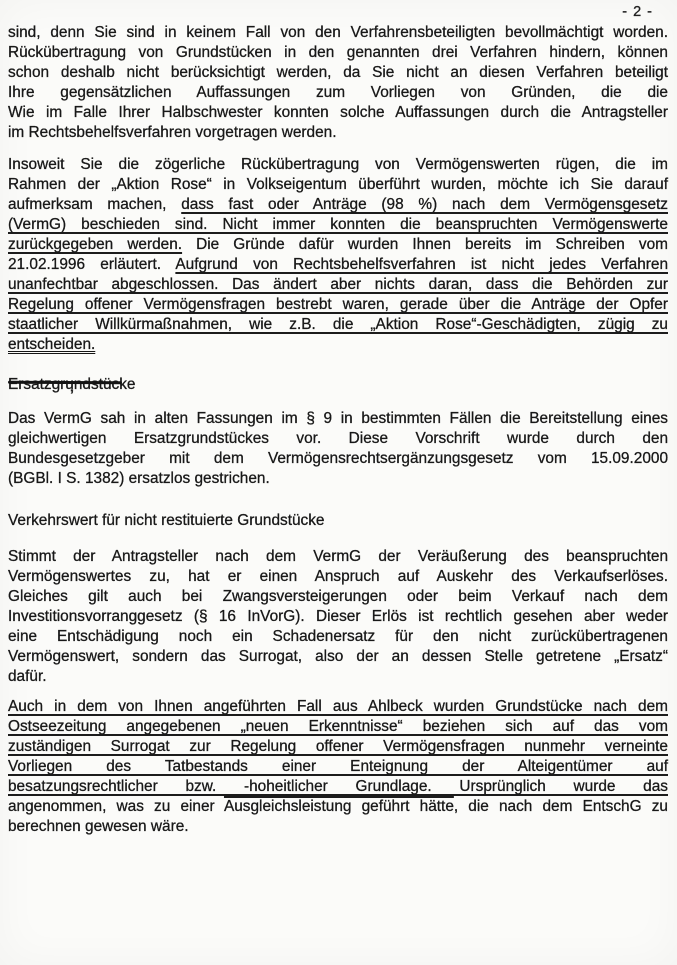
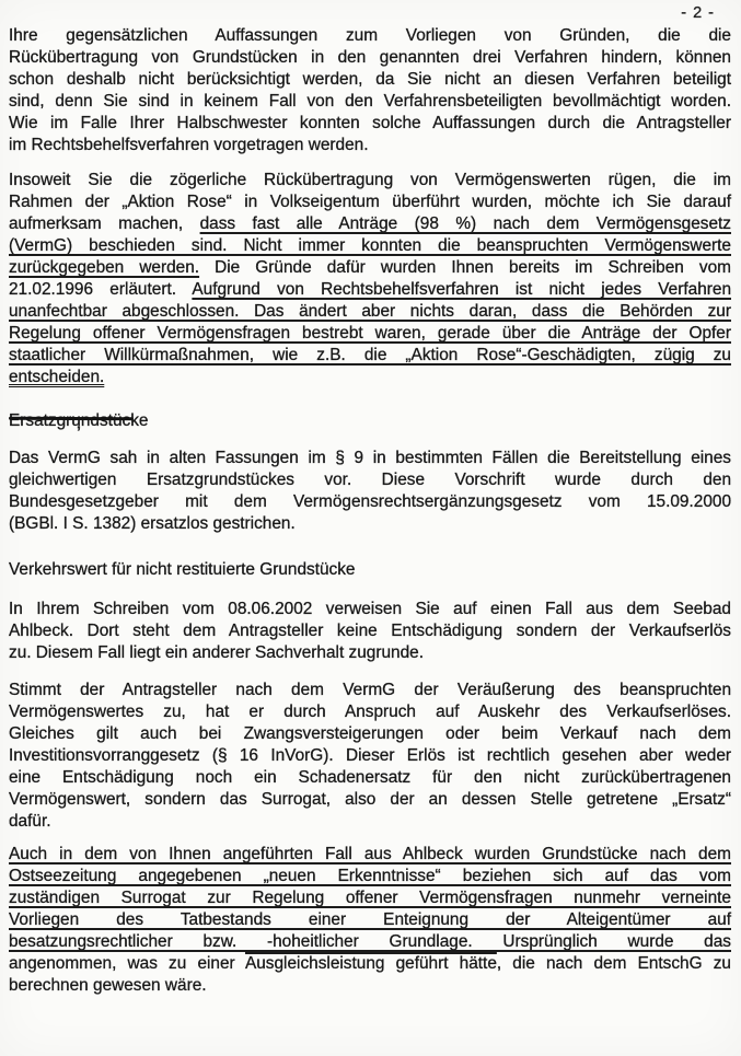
  - 2 -
- sind, denn Sie sind in keinem Fall von den Verfahrensbeteiligten bevollmächtigt worden.
+ Ihre gegensätzlichen Auffassungen zum Vorliegen von Gründen, die die
  Rückübertragung von Grundstücken in den genannten drei Verfahren hindern, können
  schon deshalb nicht berücksichtigt werden, da Sie nicht an diesen Verfahren beteiligt
- Ihre gegensätzlichen Auffassungen zum Vorliegen von Gründen, die die
+ sind, denn Sie sind in keinem Fall von den Verfahrensbeteiligten bevollmächtigt worden.
  Wie im Falle Ihrer Halbschwester konnten solche Auffassungen durch die Antragsteller
  im Rechtsbehelfsverfahren vorgetragen werden.
  Insoweit Sie die zögerliche Rückübertragung von Vermögenswerten rügen, die im
  Rahmen der „Aktion Rose“ in Volkseigentum überführt wurden, möchte ich Sie darauf
- aufmerksam machen, dass fast oder Anträge (98 %) nach dem Vermögensgesetz
+ aufmerksam machen, dass fast alle Anträge (98 %) nach dem Vermögensgesetz
  (VermG) beschieden sind. Nicht immer konnten die beanspruchten Vermögenswerte
  zurückgegeben werden. Die Gründe dafür wurden Ihnen bereits im Schreiben vom
  21.02.1996 erläutert. Aufgrund von Rechtsbehelfsverfahren ist nicht jedes Verfahren
  unanfechtbar abgeschlossen. Das ändert aber nichts daran, dass die Behörden zur
  Regelung offener Vermögensfragen bestrebt waren, gerade über die Anträge der Opfer
  staatlicher Willkürmaßnahmen, wie z.B. die „Aktion Rose“-Geschädigten, zügig zu
  entscheiden.
  Ersatzgrundstücke
  Das VermG sah in alten Fassungen im § 9 in bestimmten Fällen die Bereitstellung eines
  gleichwertigen Ersatzgrundstückes vor. Diese Vorschrift wurde durch den
  Bundesgesetzgeber mit dem Vermögensrechtsergänzungsgesetz vom 15.09.2000
  (BGBl. I S. 1382) ersatzlos gestrichen.
  Verkehrswert für nicht restituierte Grundstücke
+ In Ihrem Schreiben vom 08.06.2002 verweisen Sie auf einen Fall aus dem Seebad
+ Ahlbeck. Dort steht dem Antragsteller keine Entschädigung sondern der Verkaufserlös
+ zu. Diesem Fall liegt ein anderer Sachverhalt zugrunde.
  Stimmt der Antragsteller nach dem VermG der Veräußerung des beanspruchten
- Vermögenswertes zu, hat er einen Anspruch auf Auskehr des Verkaufserlöses.
+ Vermögenswertes zu, hat er durch Anspruch auf Auskehr des Verkaufserlöses.
  Gleiches gilt auch bei Zwangsversteigerungen oder beim Verkauf nach dem
  Investitionsvorranggesetz (§ 16 InVorG). Dieser Erlös ist rechtlich gesehen aber weder
  eine Entschädigung noch ein Schadenersatz für den nicht zurückübertragenen
  Vermögenswert, sondern das Surrogat, also der an dessen Stelle getretene „Ersatz“
  dafür.
  Auch in dem von Ihnen angeführten Fall aus Ahlbeck wurden Grundstücke nach dem
  Ostseezeitung angegebenen „neuen Erkenntnisse“ beziehen sich auf das vom
  zuständigen Surrogat zur Regelung offener Vermögensfragen nunmehr verneinte
  Vorliegen des Tatbestands einer Enteignung der Alteigentümer auf
  besatzungsrechtlicher bzw. -hoheitlicher Grundlage. Ursprünglich wurde das
  angenommen, was zu einer Ausgleichsleistung geführt hätte, die nach dem EntschG zu
  berechnen gewesen wäre.
  ’
